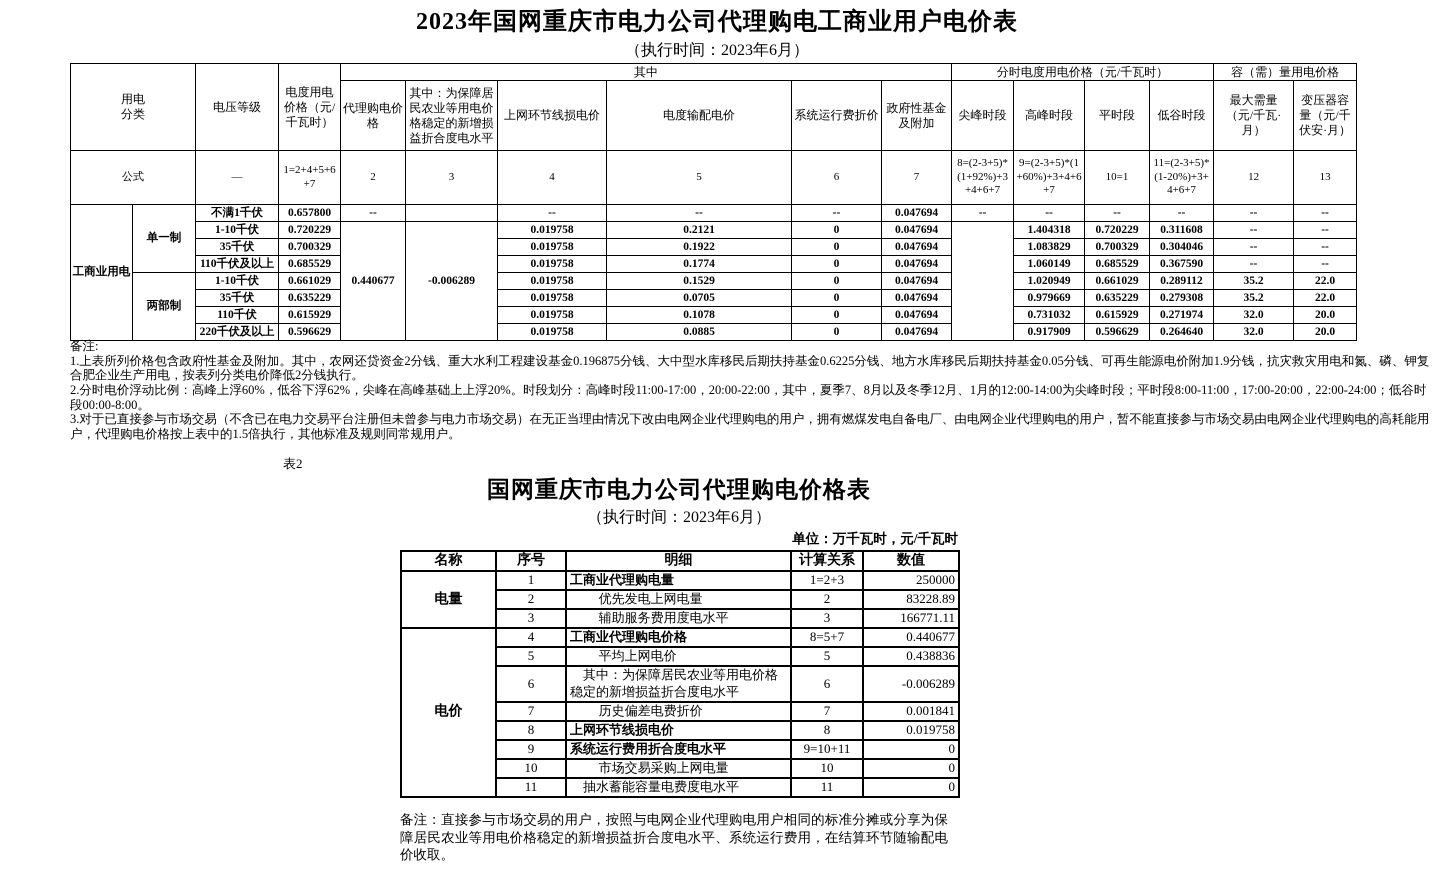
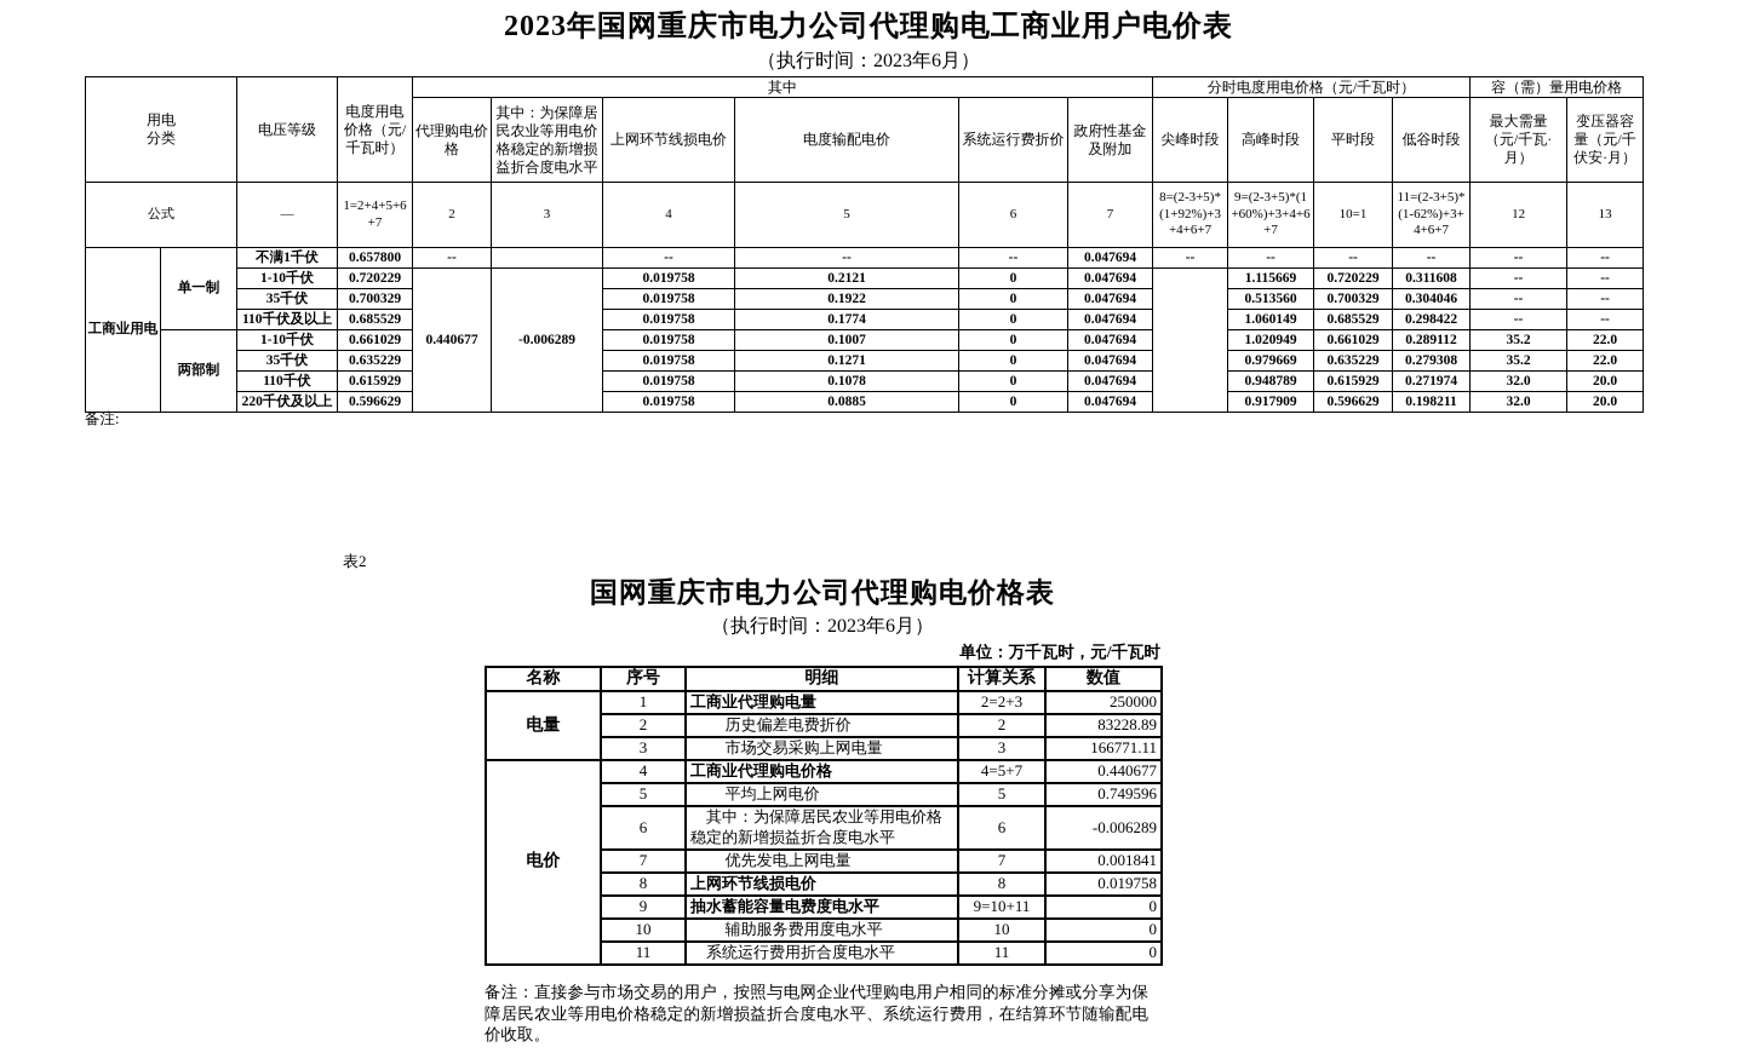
  2023年国网重庆市电力公司代理购电工商业用户电价表
  （执行时间：2023年6月）
  用电 分类	电压等级	电度用电价格（元/千瓦时）	其中	分时电度用电价格（元/千瓦时）	容（需）量用电价格
  代理购电价格	其中：为保障居民农业等用电价格稳定的新增损益折合度电水平	上网环节线损电价	电度输配电价	系统运行费折价	政府性基金及附加	尖峰时段	高峰时段	平时段	低谷时段	最大需量（元/千瓦·月）	变压器容量（元/千伏安·月）
- 公式	—	1=2+4+5+6+7	2	3	4	5	6	7	8=(2-3+5)*(1+92%)+3+4+6+7	9=(2-3+5)*(1+60%)+3+4+6+7	10=1	11=(2-3+5)*(1-20%)+3+4+6+7	12	13
+ 公式	—	1=2+4+5+6+7	2	3	4	5	6	7	8=(2-3+5)*(1+92%)+3+4+6+7	9=(2-3+5)*(1+60%)+3+4+6+7	10=1	11=(2-3+5)*(1-62%)+3+4+6+7	12	13
  工商业用电	单一制	不满1千伏	0.657800	--		--	--	--	0.047694	--	--	--	--	--	--
- 1-10千伏	0.720229	0.440677	-0.006289	0.019758	0.2121	0	0.047694		1.404318	0.720229	0.311608	--	--
+ 1-10千伏	0.720229	0.440677	-0.006289	0.019758	0.2121	0	0.047694		1.115669	0.720229	0.311608	--	--
- 35千伏	0.700329	0.019758	0.1922	0	0.047694	1.083829	0.700329	0.304046	--	--
+ 35千伏	0.700329	0.019758	0.1922	0	0.047694	0.513560	0.700329	0.304046	--	--
- 110千伏及以上	0.685529	0.019758	0.1774	0	0.047694	1.060149	0.685529	0.367590	--	--
+ 110千伏及以上	0.685529	0.019758	0.1774	0	0.047694	1.060149	0.685529	0.298422	--	--
- 两部制	1-10千伏	0.661029	0.019758	0.1529	0	0.047694	1.020949	0.661029	0.289112	35.2	22.0
+ 两部制	1-10千伏	0.661029	0.019758	0.1007	0	0.047694	1.020949	0.661029	0.289112	35.2	22.0
- 35千伏	0.635229	0.019758	0.0705	0	0.047694	0.979669	0.635229	0.279308	35.2	22.0
+ 35千伏	0.635229	0.019758	0.1271	0	0.047694	0.979669	0.635229	0.279308	35.2	22.0
- 110千伏	0.615929	0.019758	0.1078	0	0.047694	0.731032	0.615929	0.271974	32.0	20.0
+ 110千伏	0.615929	0.019758	0.1078	0	0.047694	0.948789	0.615929	0.271974	32.0	20.0
- 220千伏及以上	0.596629	0.019758	0.0885	0	0.047694	0.917909	0.596629	0.264640	32.0	20.0
+ 220千伏及以上	0.596629	0.019758	0.0885	0	0.047694	0.917909	0.596629	0.198211	32.0	20.0
  备注:
- 1.上表所列价格包含政府性基金及附加。其中，农网还贷资金2分钱、重大水利工程建设基金0.196875分钱、大中型水库移民后期扶持基金0.6225分钱、地方水库移民后期扶持基金0.05分钱、可再生能源电价附加1.9分钱，抗灾救灾用电和氮、磷、钾复合肥企业生产用电，按表列分类电价降低2分钱执行。
- 2.分时电价浮动比例：高峰上浮60%，低谷下浮62%，尖峰在高峰基础上上浮20%。时段划分：高峰时段11:00-17:00，20:00-22:00，其中，夏季7、8月以及冬季12月、1月的12:00-14:00为尖峰时段；平时段8:00-11:00，17:00-20:00，22:00-24:00；低谷时段00:00-8:00。
- 3.对于已直接参与市场交易（不含已在电力交易平台注册但未曾参与电力市场交易）在无正当理由情况下改由电网企业代理购电的用户，拥有燃煤发电自备电厂、由电网企业代理购电的用户，暂不能直接参与市场交易由电网企业代理购电的高耗能用户，代理购电价格按上表中的1.5倍执行，其他标准及规则同常规用户。
  表2
  国网重庆市电力公司代理购电价格表
  （执行时间：2023年6月）
  单位：万千瓦时，元/千瓦时
  名称	序号	明细	计算关系	数值
- 电量	1	工商业代理购电量	1=2+3	250000
+ 电量	1	工商业代理购电量	2=2+3	250000
- 2	优先发电上网电量	2	83228.89
+ 2	历史偏差电费折价	2	83228.89
- 3	辅助服务费用度电水平	3	166771.11
+ 3	市场交易采购上网电量	3	166771.11
- 电价	4	工商业代理购电价格	8=5+7	0.440677
+ 电价	4	工商业代理购电价格	4=5+7	0.440677
- 5	平均上网电价	5	0.438836
+ 5	平均上网电价	5	0.749596
  6	其中：为保障居民农业等用电价格稳定的新增损益折合度电水平	6	-0.006289
- 7	历史偏差电费折价	7	0.001841
+ 7	优先发电上网电量	7	0.001841
  8	上网环节线损电价	8	0.019758
- 9	系统运行费用折合度电水平	9=10+11	0
+ 9	抽水蓄能容量电费度电水平	9=10+11	0
- 10	市场交易采购上网电量	10	0
+ 10	辅助服务费用度电水平	10	0
- 11	抽水蓄能容量电费度电水平	11	0
+ 11	系统运行费用折合度电水平	11	0
  备注：直接参与市场交易的用户，按照与电网企业代理购电用户相同的标准分摊或分享为保障居民农业等用电价格稳定的新增损益折合度电水平、系统运行费用，在结算环节随输配电价收取。
